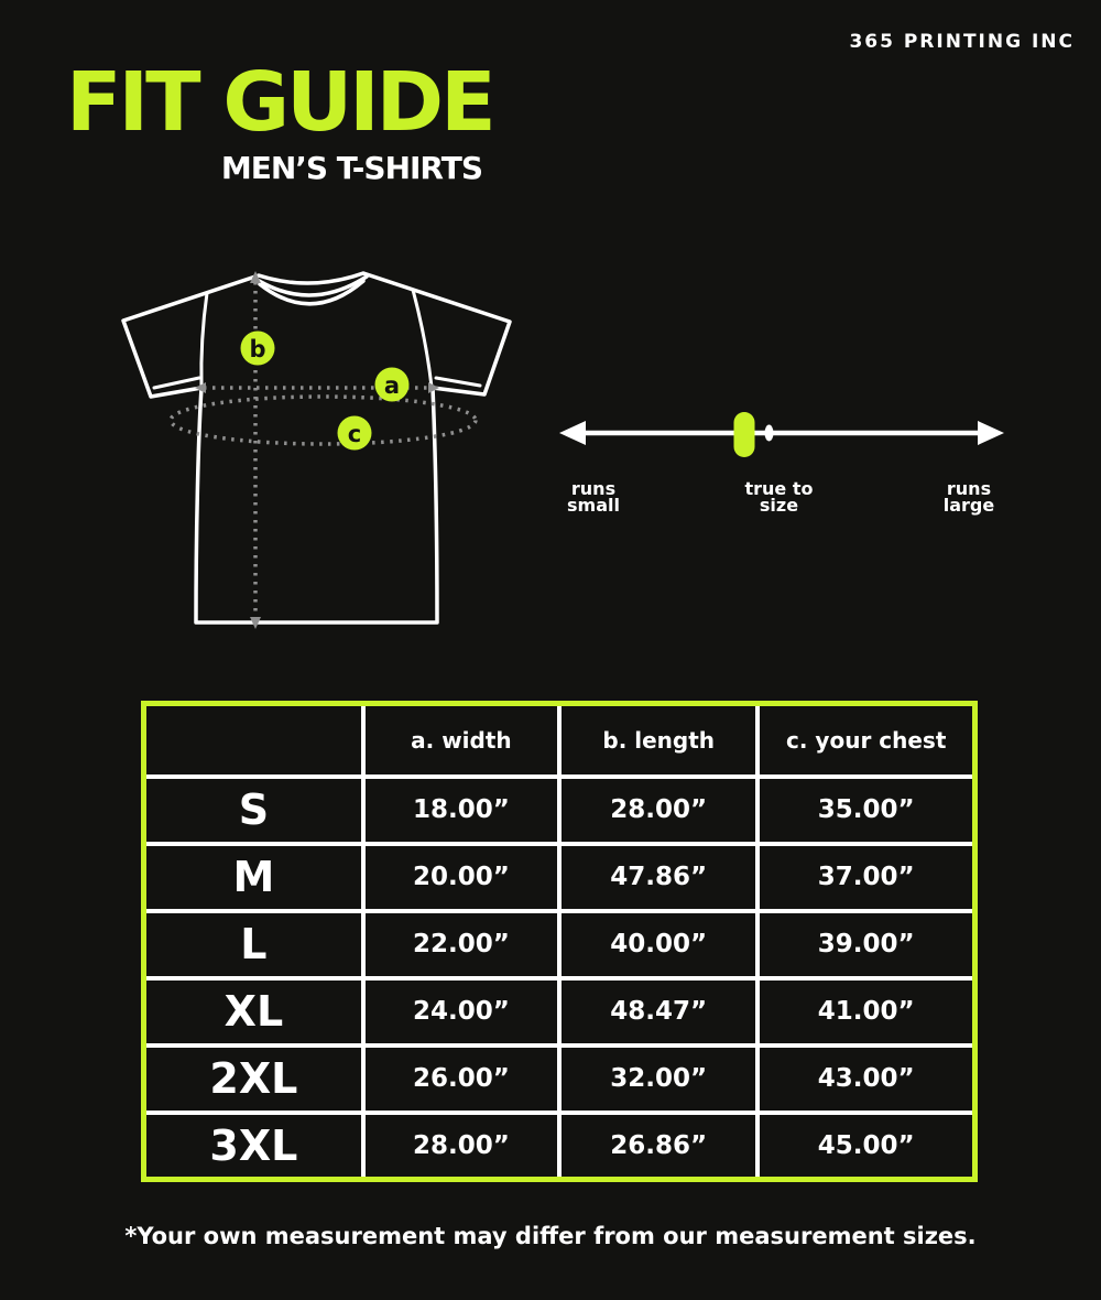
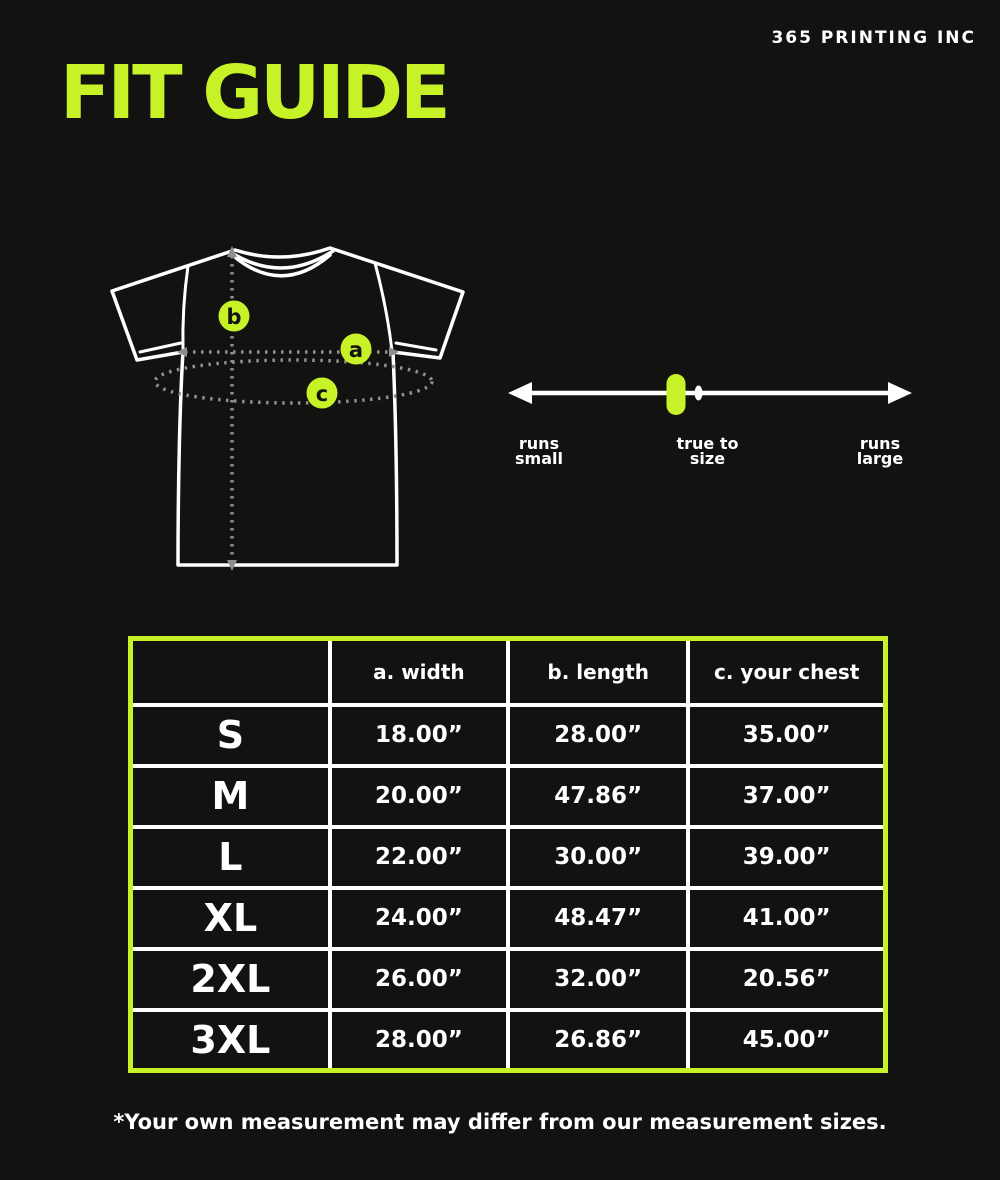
  365 PRINTING INC
  FIT GUIDE
- MEN’S T-SHIRTS
  b
  a
  c
  runs
  small
  true to
  size
  runs
  large
  	a. width	b. length	c. your chest
  S	18.00”	28.00”	35.00”
  M	20.00”	47.86”	37.00”
- L	22.00”	40.00”	39.00”
+ L	22.00”	30.00”	39.00”
  XL	24.00”	48.47”	41.00”
- 2XL	26.00”	32.00”	43.00”
+ 2XL	26.00”	32.00”	20.56”
  3XL	28.00”	26.86”	45.00”
  *Your own measurement may differ from our measurement sizes.
